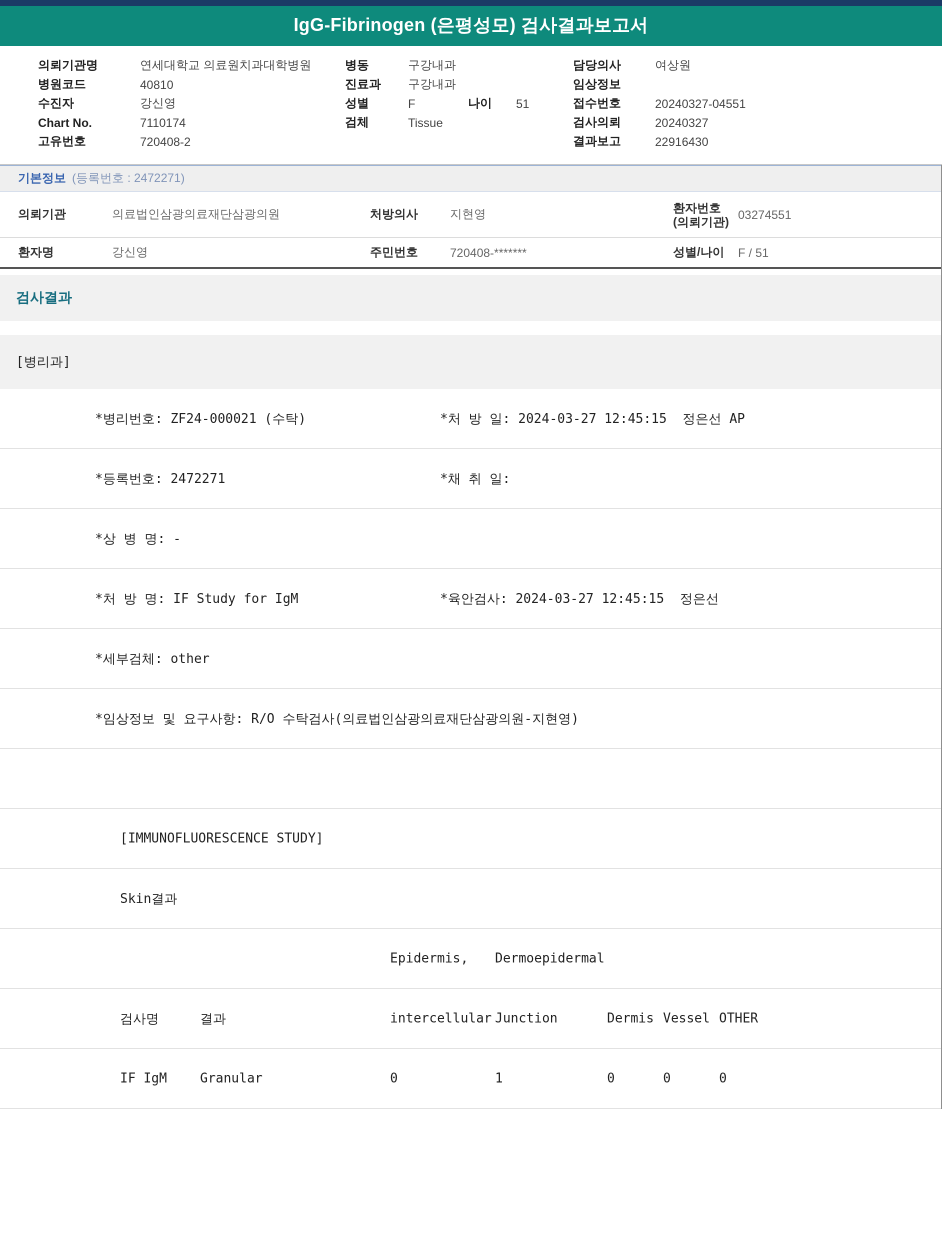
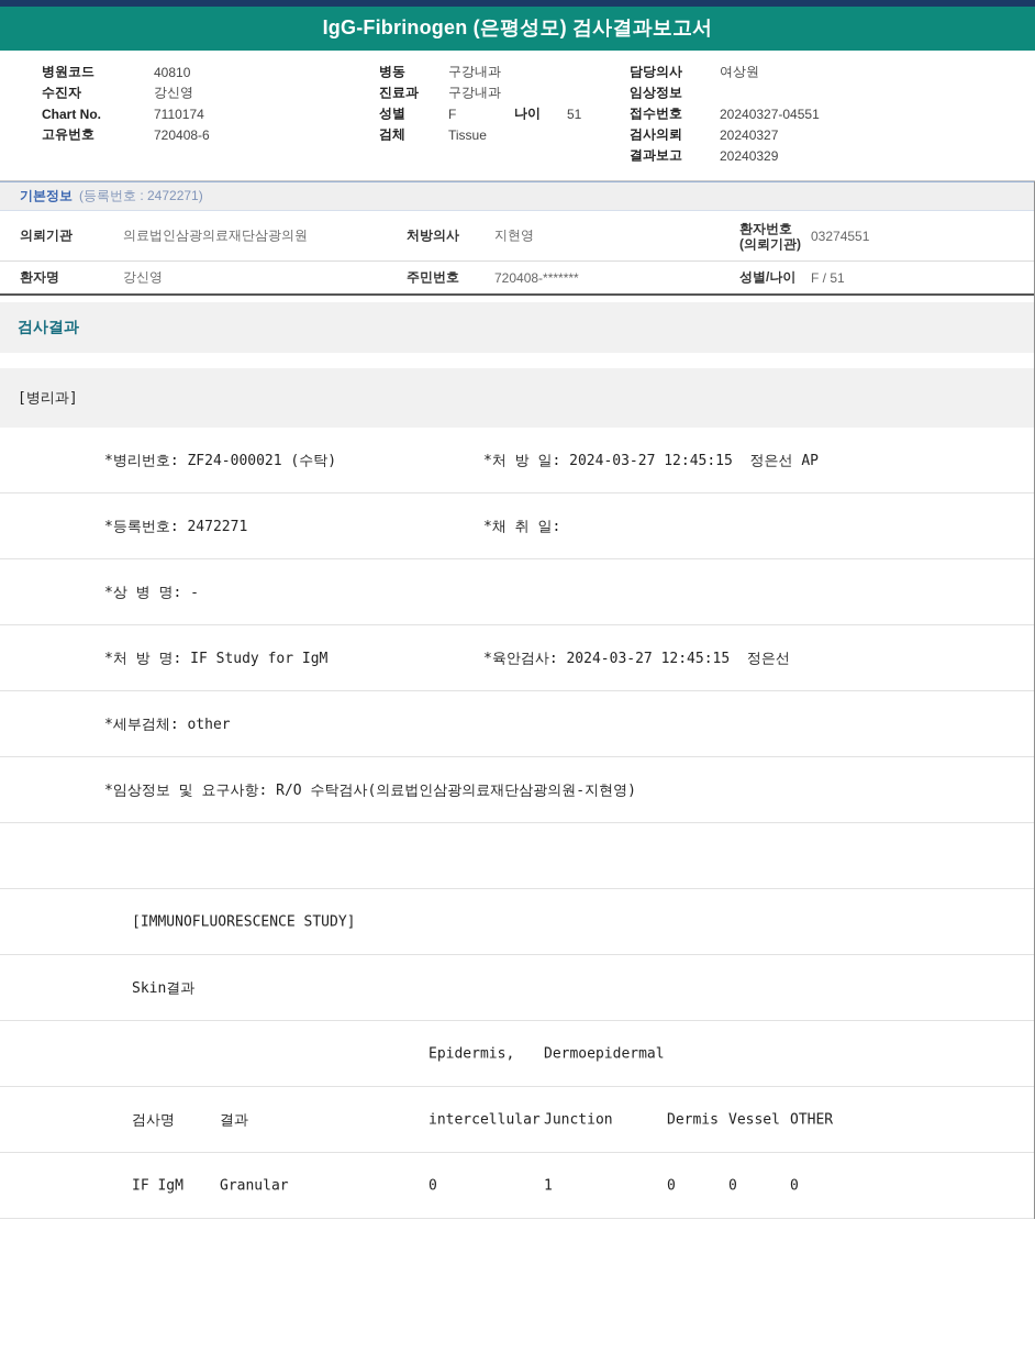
  IgG-Fibrinogen (은평성모) 검사결과보고서
- 의뢰기관명
- 연세대학교 의료원치과대학병원
  병원코드
  40810
  수진자
  강신영
  Chart No.
  7110174
  고유번호
- 720408-2
+ 720408-6
  병동
  구강내과
  진료과
  구강내과
  성별
  F
  나이
  51
  검체
  Tissue
  담당의사
  여상원
  임상정보
  접수번호
  20240327-04551
  검사의뢰
  20240327
  결과보고
- 22916430
+ 20240329
  기본정보
  (등록번호 : 2472271)
  의뢰기관
  의료법인삼광의료재단삼광의원
  처방의사
  지현영
  환자번호
  (의뢰기관)
  03274551
  환자명
  강신영
  주민번호
  720408-*******
  성별/나이
  F / 51
  검사결과
  [병리과]
  *병리번호: ZF24-000021 (수탁)
  *처 방 일: 2024-03-27 12:45:15 정은선 AP
  *등록번호: 2472271
  *채 취 일:
  *상 병 명: -
  *처 방 명: IF Study for IgM
  *육안검사: 2024-03-27 12:45:15 정은선
  *세부검체: other
  *임상정보 및 요구사항: R/O 수탁검사(의료법인삼광의료재단삼광의원-지현영)
  [IMMUNOFLUORESCENCE STUDY]
  Skin결과
  Epidermis,
  Dermoepidermal
  검사명
  결과
  intercellular
  Junction
  Dermis
  Vessel
  OTHER
  IF IgM
  Granular
  0
  1
  0
  0
  0
